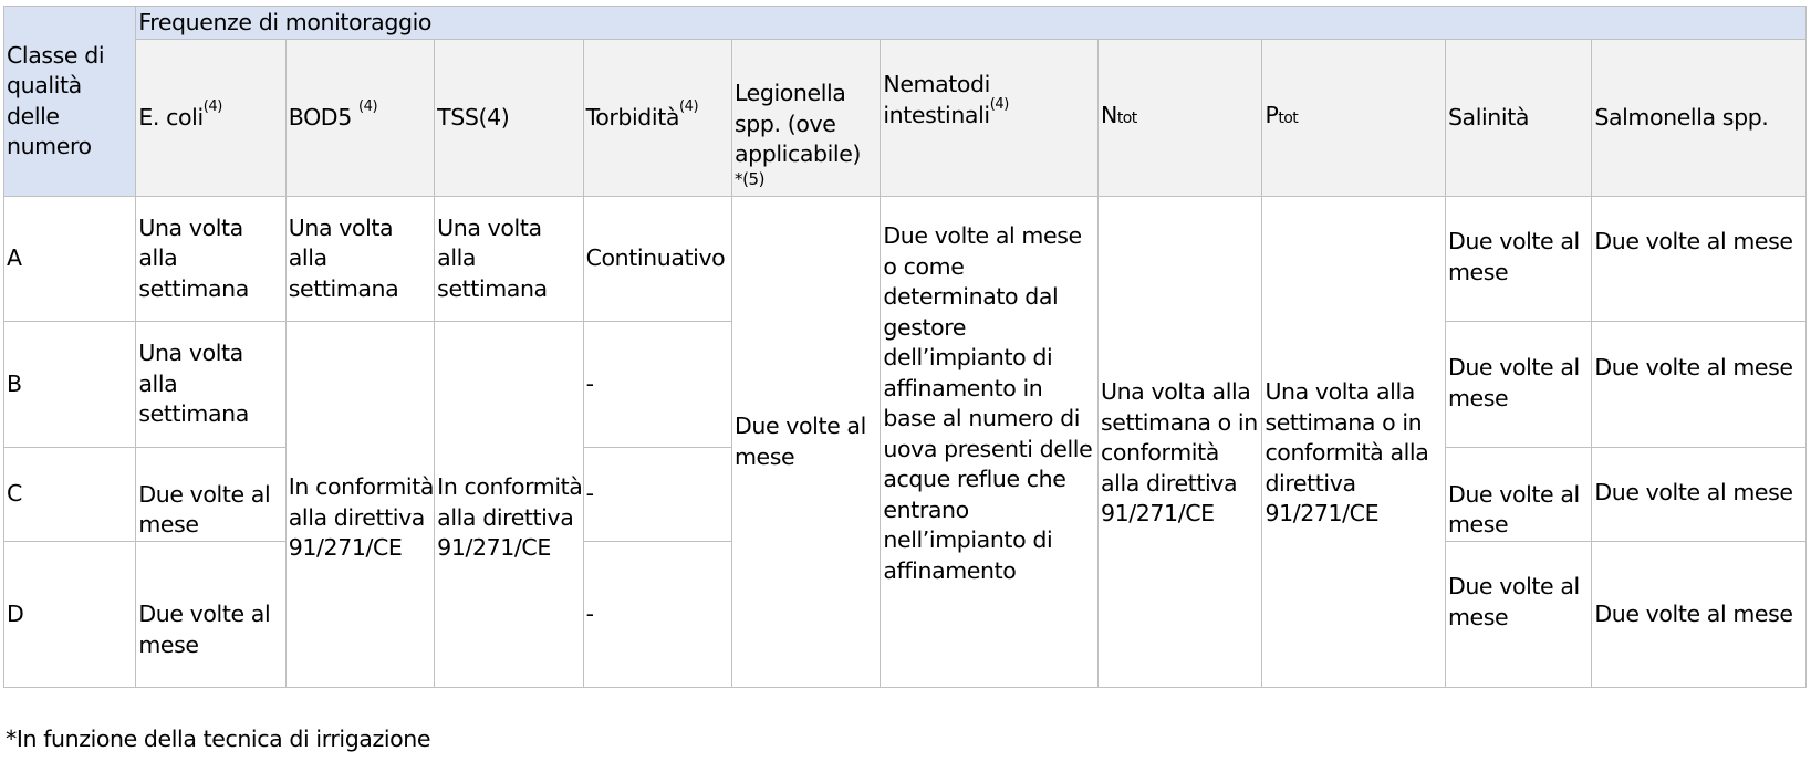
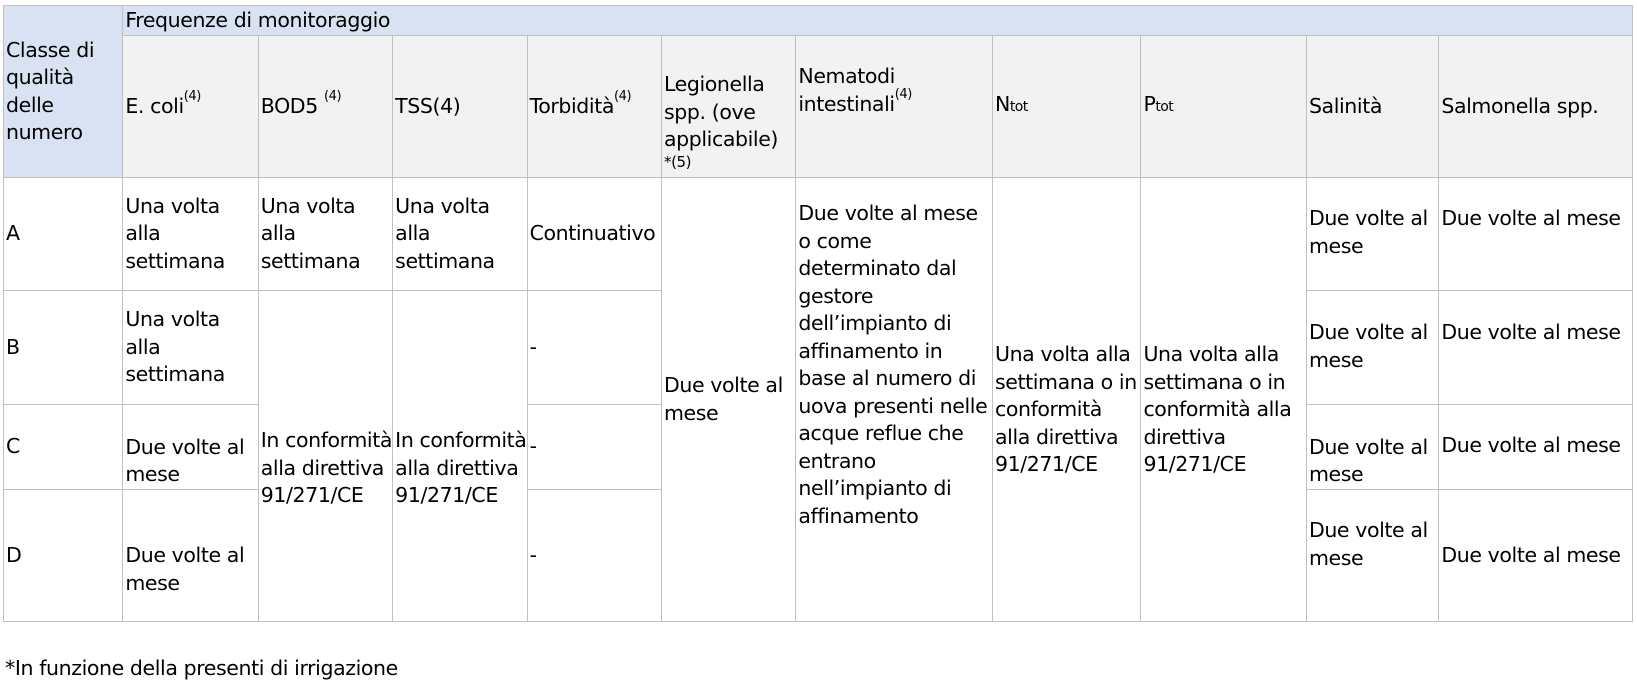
  Classe di qualità delle numero	Frequenze di monitoraggio
  E. coli(4)	BOD5 (4)	TSS(4)	Torbidità(4)	Legionella spp. (ove applicabile) *(5)	Nematodi intestinali(4)	Ntot	Ptot	Salinità	Salmonella spp.
- A	Una volta alla settimana	Una volta alla settimana	Una volta alla settimana	Continuativo	Due volte al mese	Due volte al mese o come determinato dal gestore dell’impianto di affinamento in base al numero di uova presenti delle acque reflue che entrano nell’impianto di affinamento	Una volta alla settimana o in conformità alla direttiva 91/271/CE	Una volta alla settimana o in conformità alla direttiva 91/271/CE	Due volte al mese	Due volte al mese
+ A	Una volta alla settimana	Una volta alla settimana	Una volta alla settimana	Continuativo	Due volte al mese	Due volte al mese o come determinato dal gestore dell’impianto di affinamento in base al numero di uova presenti nelle acque reflue che entrano nell’impianto di affinamento	Una volta alla settimana o in conformità alla direttiva 91/271/CE	Una volta alla settimana o in conformità alla direttiva 91/271/CE	Due volte al mese	Due volte al mese
  B	Una volta alla settimana	In conformità alla direttiva 91/271/CE	In conformità alla direttiva 91/271/CE	-	Due volte al mese	Due volte al mese
  C	Due volte al mese	-	Due volte al mese	Due volte al mese
  D	Due volte al mese	-	Due volte al mese	Due volte al mese
- *In funzione della tecnica di irrigazione
+ *In funzione della presenti di irrigazione
